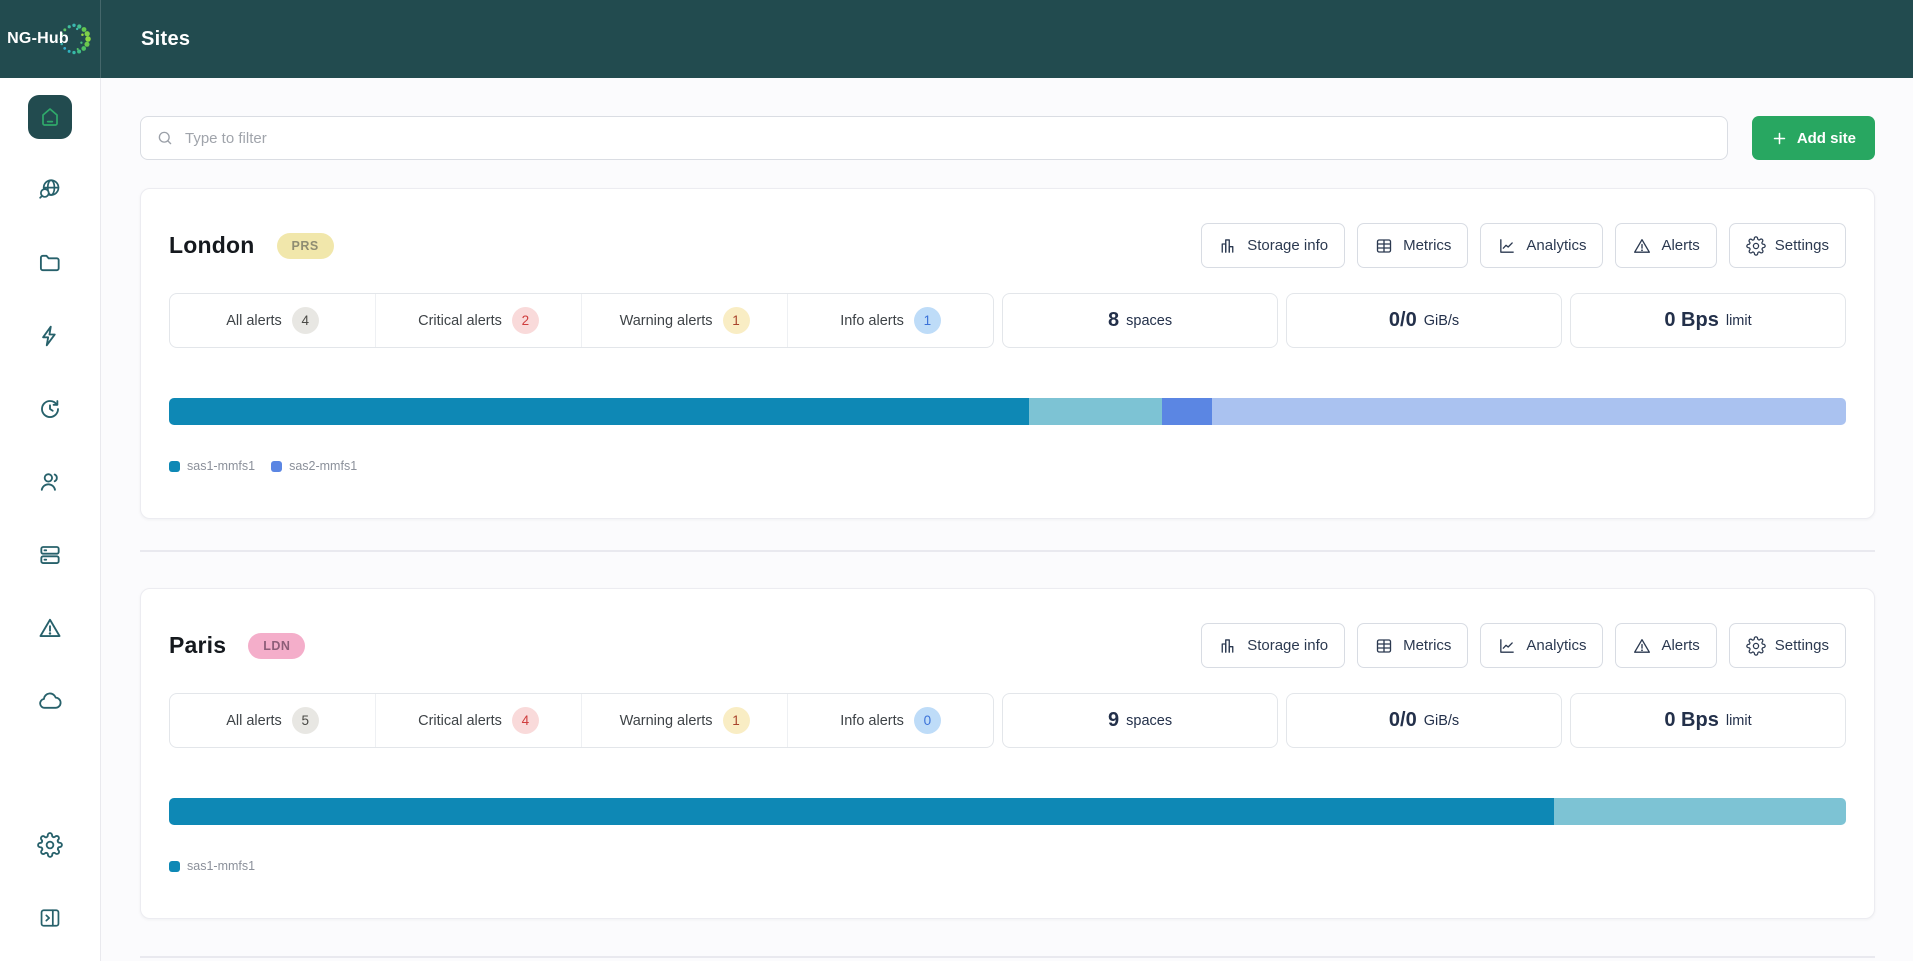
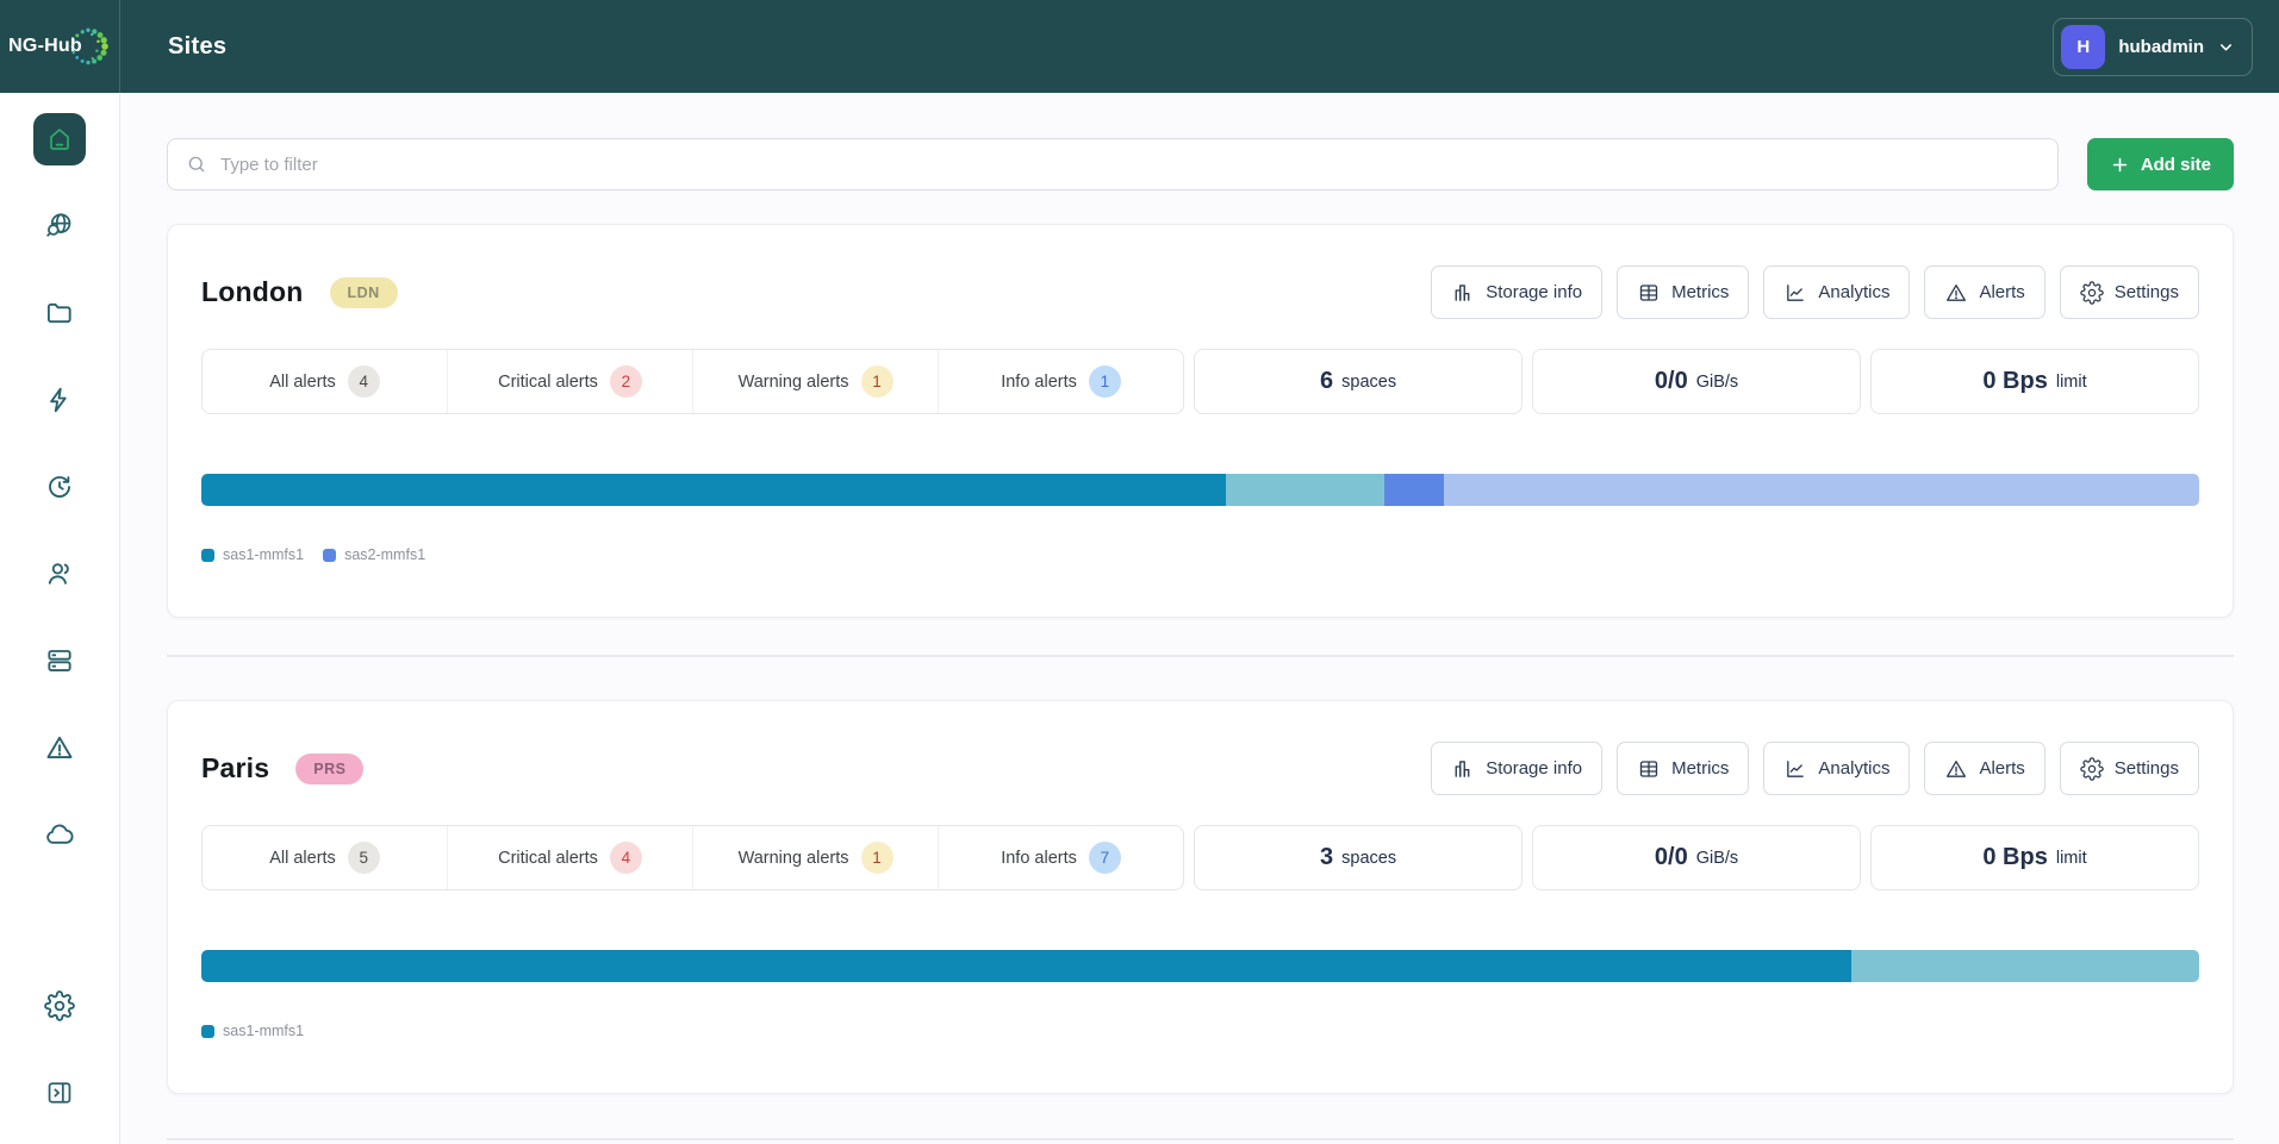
  NG-Hub
  Sites
+ H
+ hubadmin
  Type to filter
  Add site
  London
- PRS
+ LDN
  Storage info
  Metrics
  Analytics
  Alerts
  Settings
  All alerts
  4
  Critical alerts
  2
  Warning alerts
  1
  Info alerts
  1
- 8
+ 6
  spaces
  0/0
  GiB/s
  0 Bps
  limit
  sas1-mmfs1
  sas2-mmfs1
  Paris
- LDN
+ PRS
  Storage info
  Metrics
  Analytics
  Alerts
  Settings
  All alerts
  5
  Critical alerts
  4
  Warning alerts
  1
  Info alerts
- 0
+ 7
- 9
+ 3
  spaces
  0/0
  GiB/s
  0 Bps
  limit
  sas1-mmfs1
